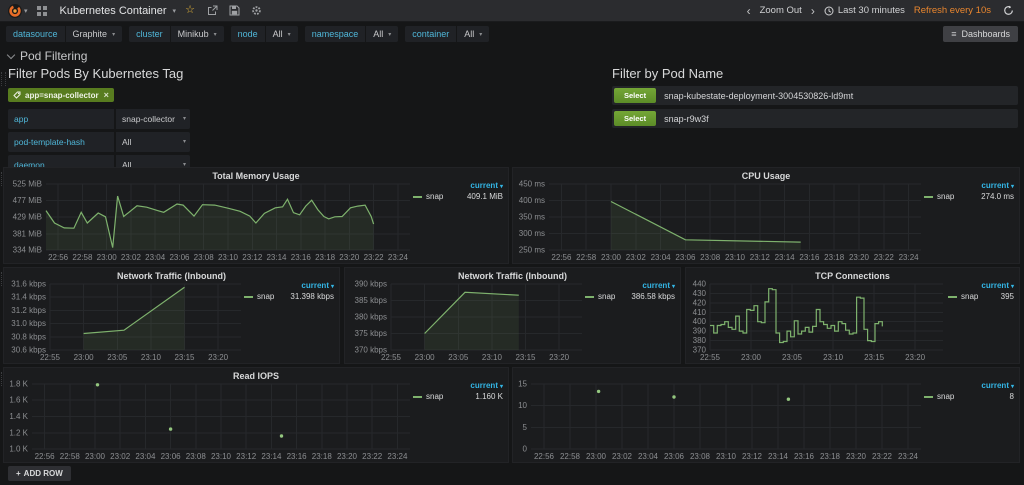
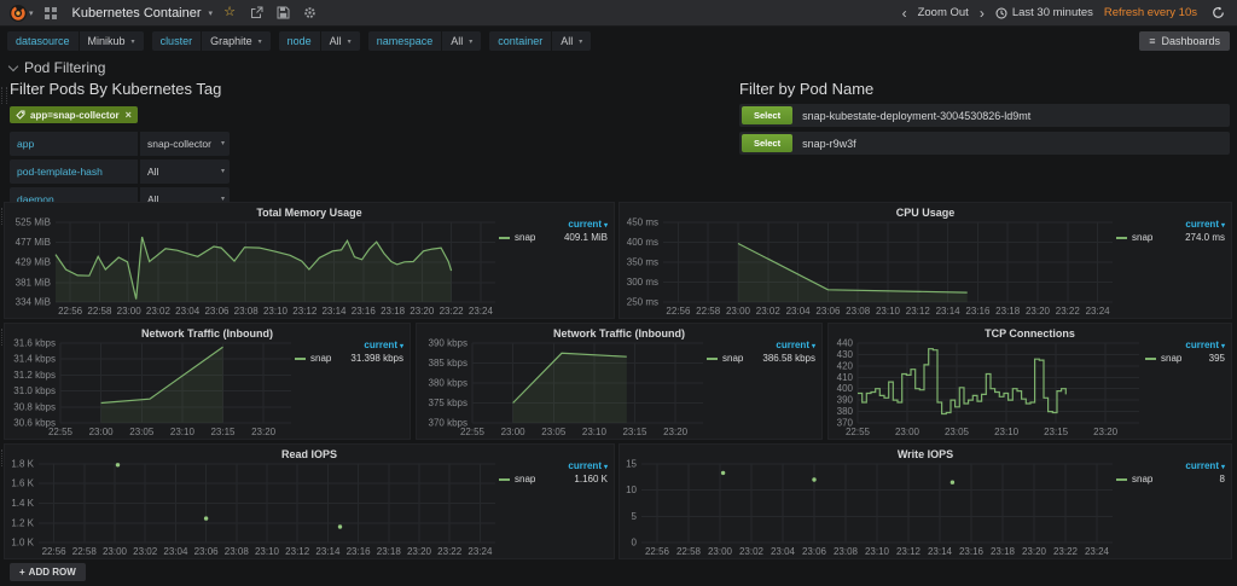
  Kubernetes Container
  ☆
  ‹
  Zoom Out
  ›
  Last 30 minutes
  Refresh every 10s
  datasource
- Graphite
+ Minikub
  cluster
- Minikub
+ Graphite
  node
  All
  namespace
  All
  container
  All
  ≡
  Dashboards
  Pod Filtering
  Filter Pods By Kubernetes Tag
  app=snap-collector
  ×
  app
  snap-collector
  pod-template-hash
  All
  daemon
  All
  Filter by Pod Name
  Select
  snap-kubestate-deployment-3004530826-ld9mt
  Select
  snap-r9w3f
  Total Memory Usage
  current
  snap
  409.1 MiB
  22:56
  22:58
  23:00
  23:02
  23:04
  23:06
  23:08
  23:10
  23:12
  23:14
  23:16
  23:18
  23:20
  23:22
  23:24
  334 MiB
  381 MiB
  429 MiB
  477 MiB
  525 MiB
  CPU Usage
  current
  snap
  274.0 ms
  22:56
  22:58
  23:00
  23:02
  23:04
  23:06
  23:08
  23:10
  23:12
  23:14
  23:16
  23:18
  23:20
  23:22
  23:24
  250 ms
  300 ms
  350 ms
  400 ms
  450 ms
  Network Traffic (Inbound)
  current
  snap
  31.398 kbps
  22:55
  23:00
  23:05
  23:10
  23:15
  23:20
  30.6 kbps
  30.8 kbps
  31.0 kbps
  31.2 kbps
  31.4 kbps
  31.6 kbps
  Network Traffic (Inbound)
  current
  snap
  386.58 kbps
  22:55
  23:00
  23:05
  23:10
  23:15
  23:20
  370 kbps
  375 kbps
  380 kbps
  385 kbps
  390 kbps
  TCP Connections
  current
  snap
  395
  22:55
  23:00
  23:05
  23:10
  23:15
  23:20
  370
  380
  390
  400
  410
  420
  430
  440
  Read IOPS
  current
  snap
  1.160 K
  22:56
  22:58
  23:00
  23:02
  23:04
  23:06
  23:08
  23:10
  23:12
  23:14
  23:16
  23:18
  23:20
  23:22
  23:24
  1.0 K
  1.2 K
  1.4 K
  1.6 K
  1.8 K
+ Write IOPS
  current
  snap
  8
  22:56
  22:58
  23:00
  23:02
  23:04
  23:06
  23:08
  23:10
  23:12
  23:14
  23:16
  23:18
  23:20
  23:22
  23:24
  0
  5
  10
  15
  +
  ADD ROW
